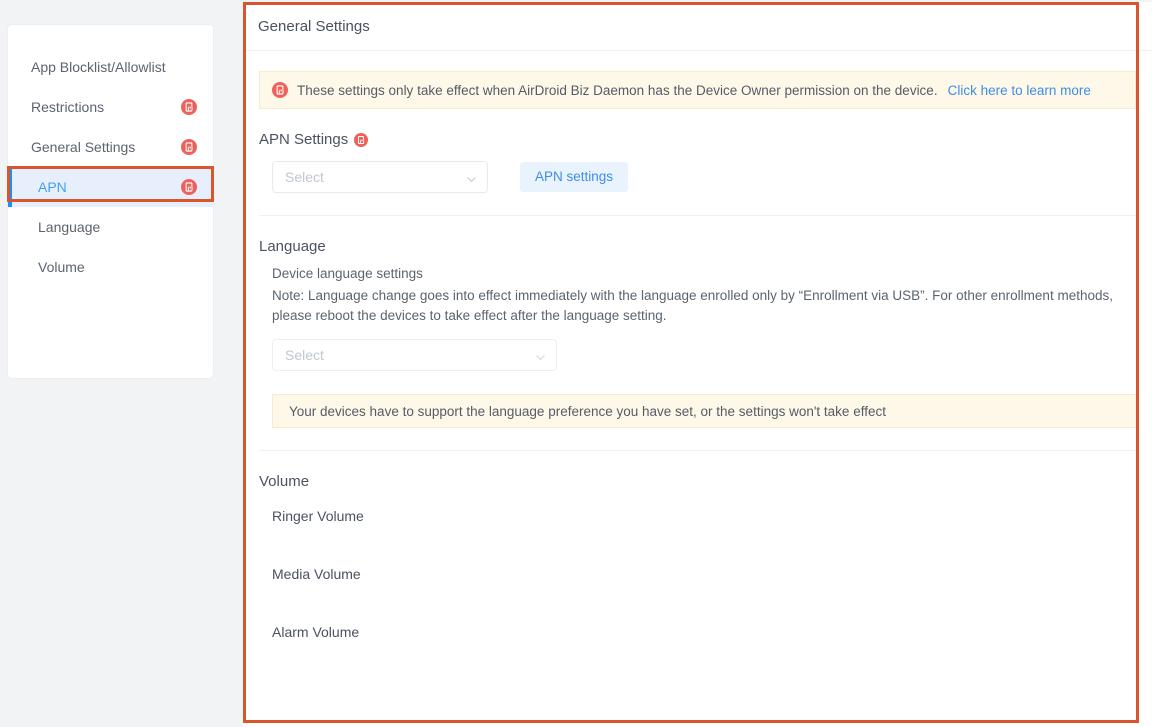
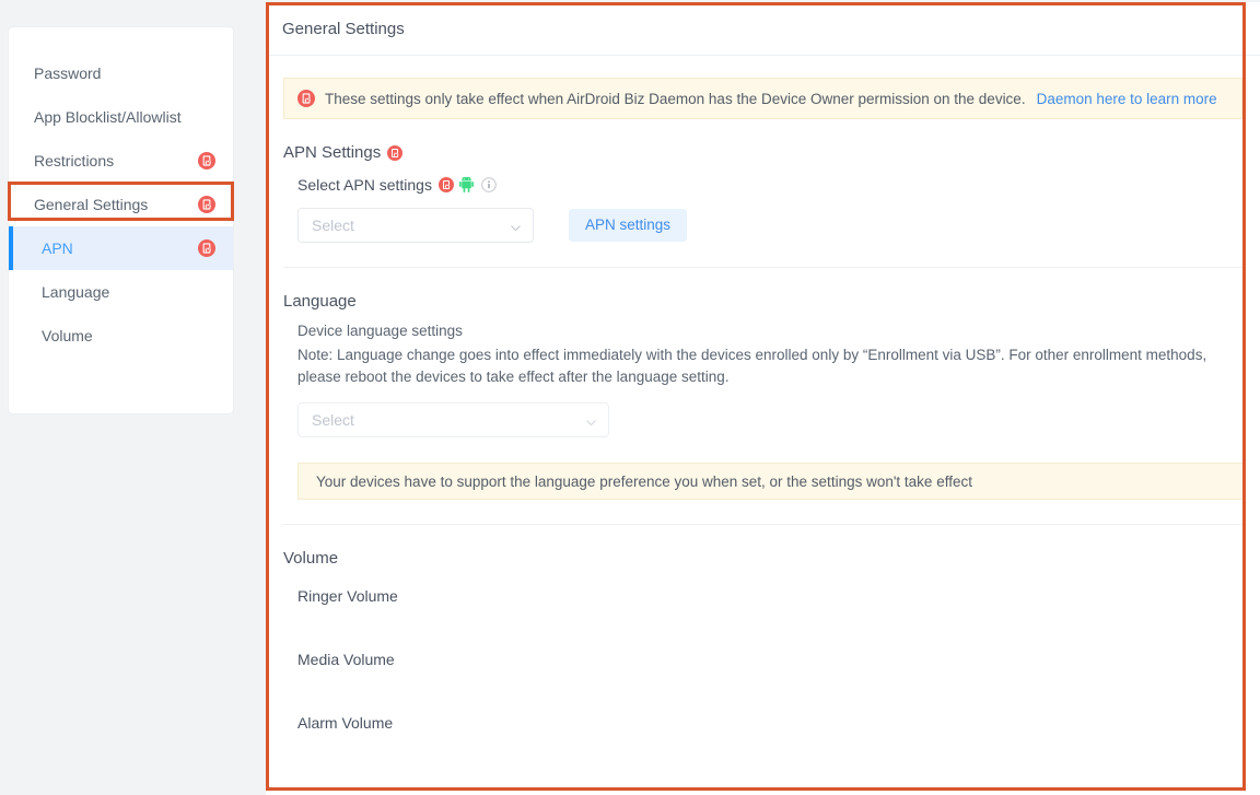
+ Password
  App Blocklist/Allowlist
  Restrictions
  General Settings
  APN
  Language
  Volume
  General Settings
  These settings only take effect when AirDroid Biz Daemon has the Device Owner permission on the device.
- Click here to learn more
+ Daemon here to learn more
  APN Settings
+ Select APN settings
  Select
  APN settings
  Language
  Device language settings
- Note: Language change goes into effect immediately with the language enrolled only by “Enrollment via USB”. For other enrollment methods, please reboot the devices to take effect after the language setting.
+ Note: Language change goes into effect immediately with the devices enrolled only by “Enrollment via USB”. For other enrollment methods, please reboot the devices to take effect after the language setting.
  Select
- Your devices have to support the language preference you have set, or the settings won't take effect
+ Your devices have to support the language preference you when set, or the settings won't take effect
  Volume
  Ringer Volume
  Media Volume
  Alarm Volume
